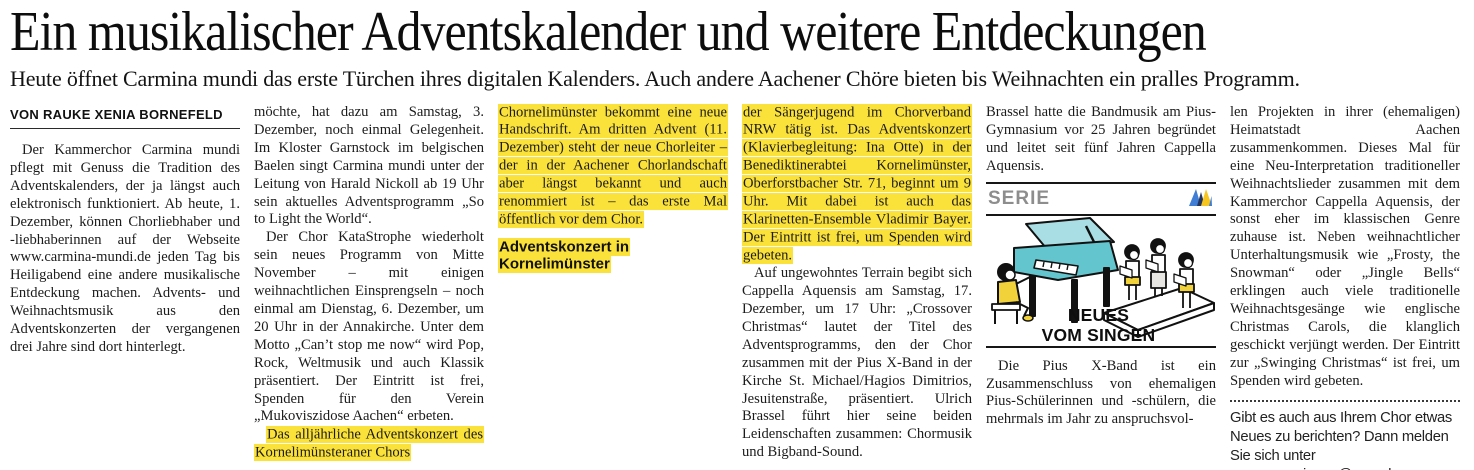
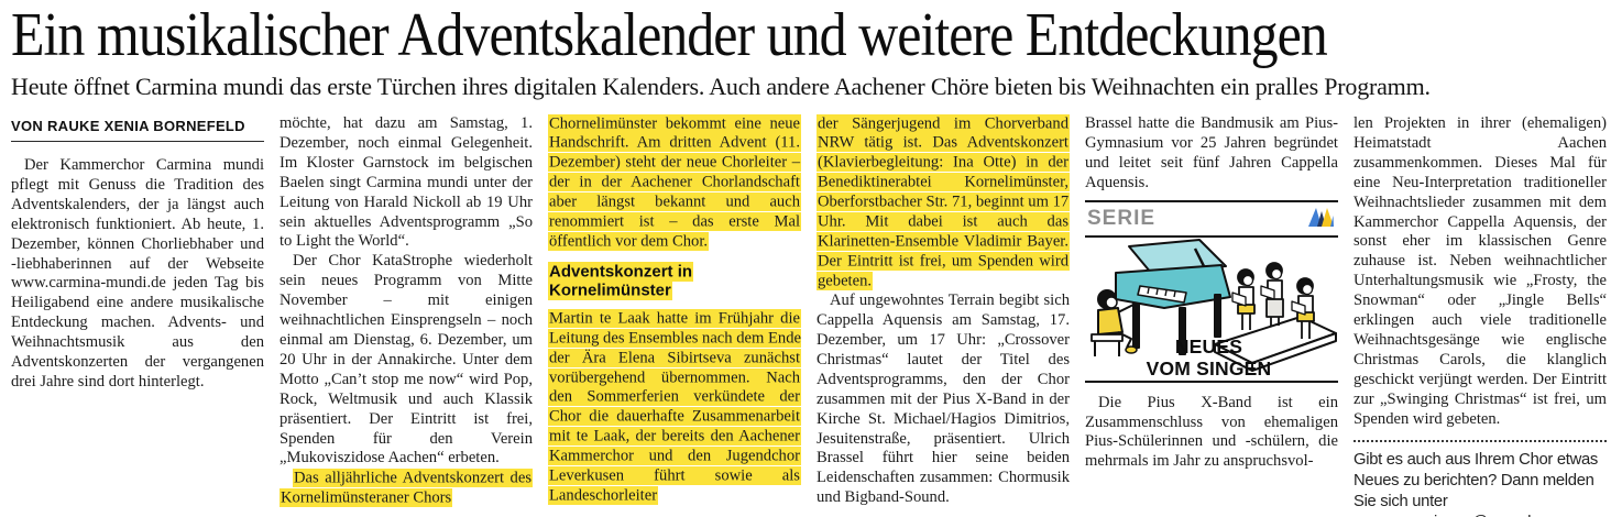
  Ein musikalischer Adventskalender und weitere Entdeckungen
  Heute öffnet Carmina mundi das erste Türchen ihres digitalen Kalenders. Auch andere Aachener Chöre bieten bis Weihnachten ein pralles Programm.
  VON RAUKE XENIA BORNEFELD
  Der Kammerchor Carmina mundi pflegt mit Genuss die Tradition des Adventskalenders, der ja längst auch elektronisch funktioniert. Ab heute, 1. Dezember, können Chorliebhaber und -liebhaberinnen auf der Webseite www.carmina-mundi.de jeden Tag bis Heiligabend eine andere musikalische Entdeckung machen. Advents- und Weihnachtsmusik aus den Adventskonzerten der vergangenen drei Jahre sind dort hinterlegt.
- möchte, hat dazu am Samstag, 3. Dezember, noch einmal Gelegenheit. Im Kloster Garnstock im belgischen Baelen singt Carmina mundi unter der Leitung von Harald Nickoll ab 19 Uhr sein aktuelles Adventsprogramm „So to Light the World“.
+ möchte, hat dazu am Samstag, 1. Dezember, noch einmal Gelegenheit. Im Kloster Garnstock im belgischen Baelen singt Carmina mundi unter der Leitung von Harald Nickoll ab 19 Uhr sein aktuelles Adventsprogramm „So to Light the World“.
  Der Chor KataStrophe wiederholt sein neues Programm von Mitte November – mit einigen weihnachtlichen Einsprengseln – noch einmal am Dienstag, 6. Dezember, um 20 Uhr in der Annakirche. Unter dem Motto „Can’t stop me now“ wird Pop, Rock, Weltmusik und auch Klassik präsentiert. Der Eintritt ist frei, Spenden für den Verein „Mukoviszidose Aachen“ erbeten.
  Das alljährliche Adventskonzert des Kornelimünsteraner Chors
  Chornelimünster bekommt eine neue Handschrift. Am dritten Advent (11. Dezember) steht der neue Chorleiter – der in der Aachener Chorlandschaft aber längst bekannt und auch renommiert ist – das erste Mal öffentlich vor dem Chor.
  Adventskonzert in Kornelimünster
+ Martin te Laak hatte im Frühjahr die Leitung des Ensembles nach dem Ende der Ära Elena Sibirtseva zunächst vorübergehend übernommen. Nach den Sommerferien verkündete der Chor die dauerhafte Zusammenarbeit mit te Laak, der bereits den Aachener Kammerchor und den Jugendchor Leverkusen führt sowie als Landeschorleiter
- der Sängerjugend im Chorverband NRW tätig ist. Das Adventskonzert (Klavierbegleitung: Ina Otte) in der Benediktinerabtei Kornelimünster, Oberforstbacher Str. 71, beginnt um 9 Uhr. Mit dabei ist auch das Klarinetten-Ensemble Vladimir Bayer. Der Eintritt ist frei, um Spenden wird gebeten.
+ der Sängerjugend im Chorverband NRW tätig ist. Das Adventskonzert (Klavierbegleitung: Ina Otte) in der Benediktinerabtei Kornelimünster, Oberforstbacher Str. 71, beginnt um 17 Uhr. Mit dabei ist auch das Klarinetten-Ensemble Vladimir Bayer. Der Eintritt ist frei, um Spenden wird gebeten.
  Auf ungewohntes Terrain begibt sich Cappella Aquensis am Samstag, 17. Dezember, um 17 Uhr: „Crossover Christmas“ lautet der Titel des Adventsprogramms, den der Chor zusammen mit der Pius X-Band in der Kirche St. Michael/Hagios Dimitrios, Jesuitenstraße, präsentiert. Ulrich Brassel führt hier seine beiden Leidenschaften zusammen: Chormusik und Bigband-Sound.
  Brassel hatte die Bandmusik am Pius-Gymnasium vor 25 Jahren begründet und leitet seit fünf Jahren Cappella Aquensis.
  SERIE
  NEUES
  VOM SINGEN
  Die Pius X-Band ist ein Zusammenschluss von ehemaligen Pius-Schülerinnen und -schülern, die mehrmals im Jahr zu anspruchsvol-
  len Projekten in ihrer (ehemaligen) Heimatstadt Aachen zusammenkommen. Dieses Mal für eine Neu-Interpretation traditioneller Weihnachtslieder zusammen mit dem Kammerchor Cappella Aquensis, der sonst eher im klassischen Genre zuhause ist. Neben weihnachtlicher Unterhaltungsmusik wie „Frosty, the Snowman“ oder „Jingle Bells“ erklingen auch viele traditionelle Weihnachtsgesänge wie englische Christmas Carols, die klanglich geschickt verjüngt werden. Der Eintritt zur „Swinging Christmas“ ist frei, um Spenden wird gebeten.
  Gibt es auch aus Ihrem Chor etwas Neues zu berichten? Dann melden Sie sich unter
